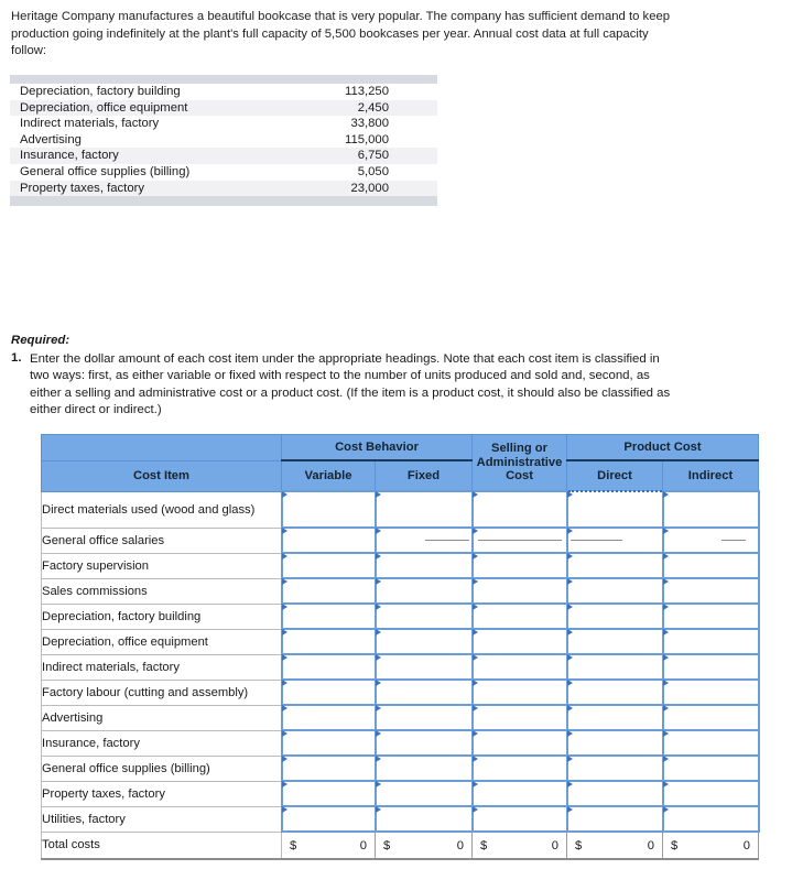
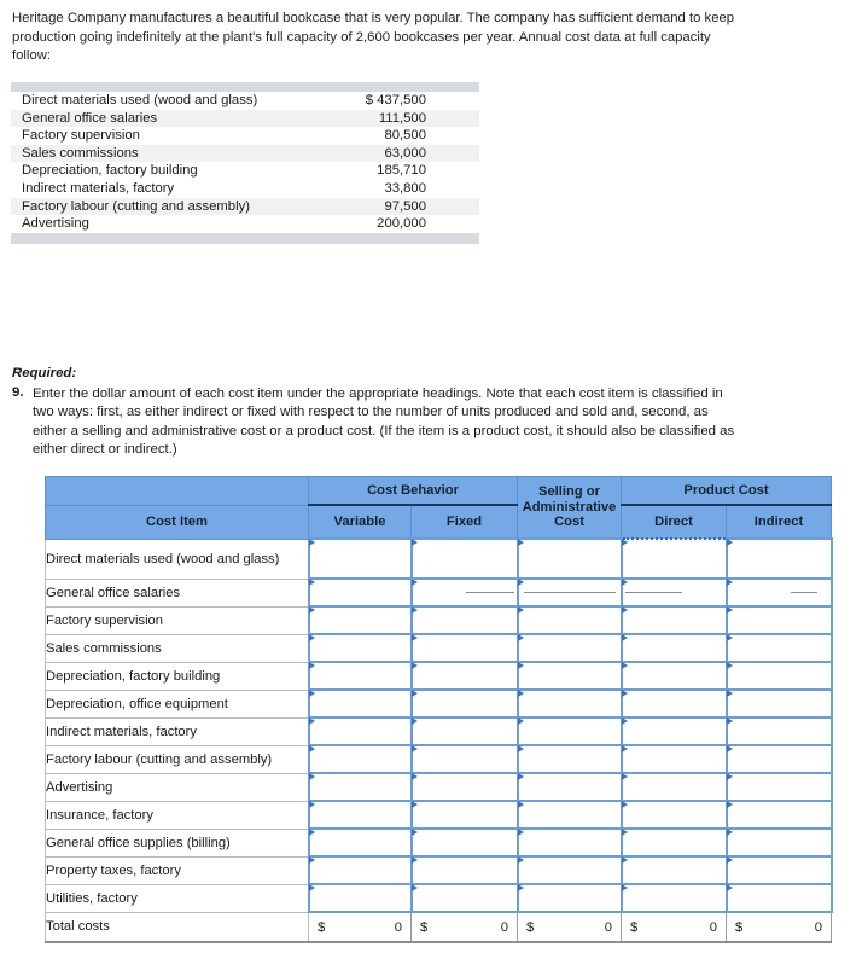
- Heritage Company manufactures a beautiful bookcase that is very popular. The company has sufficient demand to keep production going indefinitely at the plant's full capacity of 5,500 bookcases per year. Annual cost data at full capacity follow:
+ Heritage Company manufactures a beautiful bookcase that is very popular. The company has sufficient demand to keep production going indefinitely at the plant's full capacity of 2,600 bookcases per year. Annual cost data at full capacity follow:
+ Direct materials used (wood and glass)	$ 437,500
+ General office salaries	111,500
+ Factory supervision	80,500
+ Sales commissions	63,000
- Depreciation, factory building	113,250
+ Depreciation, factory building	185,710
- Depreciation, office equipment	2,450
  Indirect materials, factory	33,800
+ Factory labour (cutting and assembly)	97,500
- Advertising	115,000
+ Advertising	200,000
- Insurance, factory	6,750
- General office supplies (billing)	5,050
- Property taxes, factory	23,000
  Required:
- 1.
+ 9.
- Enter the dollar amount of each cost item under the appropriate headings. Note that each cost item is classified in two ways: first, as either variable or fixed with respect to the number of units produced and sold and, second, as either a selling and administrative cost or a product cost. (If the item is a product cost, it should also be classified as either direct or indirect.)
+ Enter the dollar amount of each cost item under the appropriate headings. Note that each cost item is classified in two ways: first, as either indirect or fixed with respect to the number of units produced and sold and, second, as either a selling and administrative cost or a product cost. (If the item is a product cost, it should also be classified as either direct or indirect.)
  	Cost Behavior	Selling or Administrative Cost	Product Cost
  Cost Item	Variable	Fixed	Direct	Indirect
  Direct materials used (wood and glass)
  General office salaries
  Factory supervision
  Sales commissions
  Depreciation, factory building
  Depreciation, office equipment
  Indirect materials, factory
  Factory labour (cutting and assembly)
  Advertising
  Insurance, factory
  General office supplies (billing)
  Property taxes, factory
  Utilities, factory
  Total costs	$ 0	$ 0	$ 0	$ 0	$ 0
